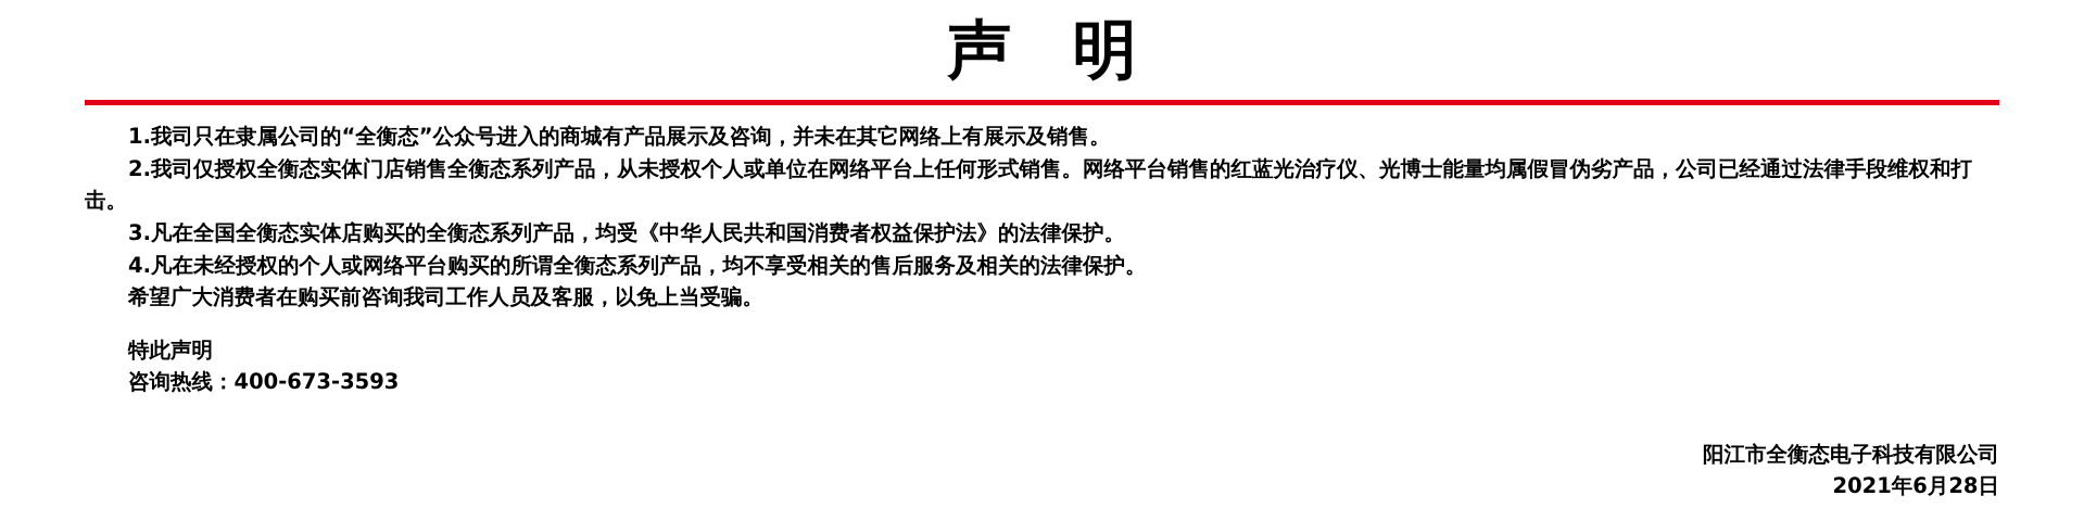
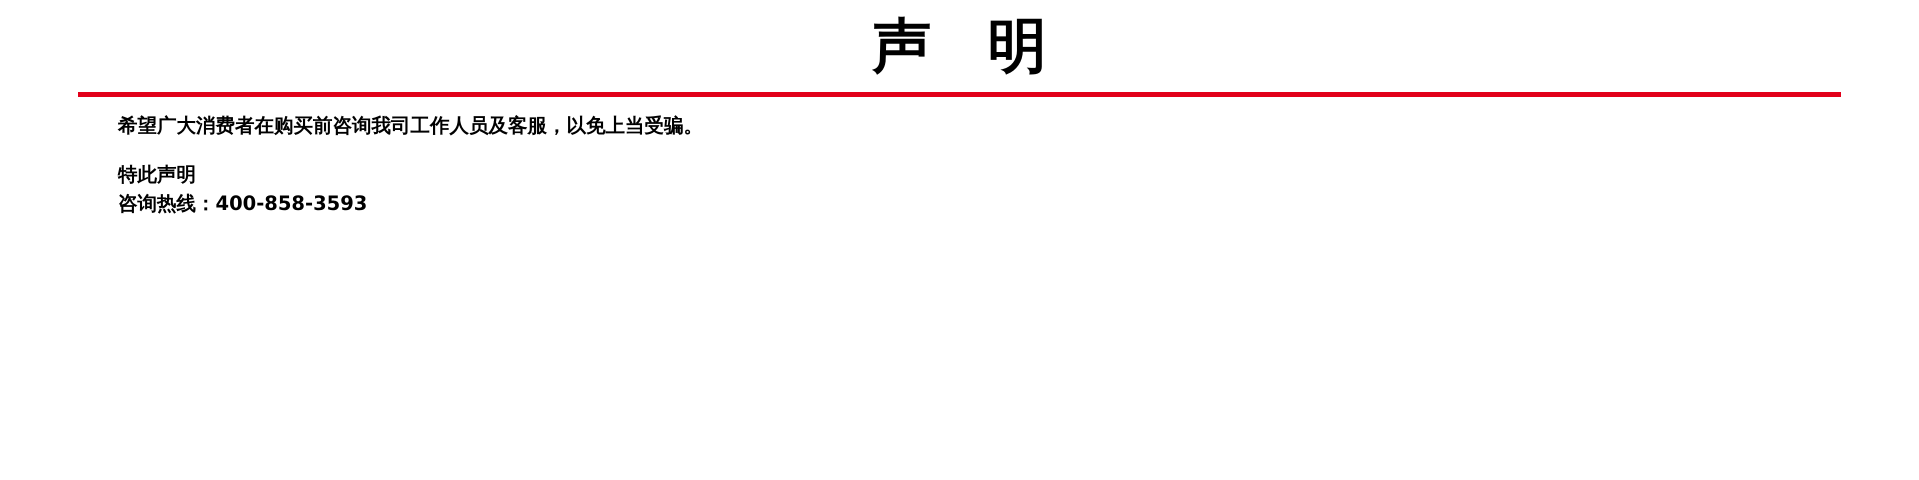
  声 明
- 1.我司只在隶属公司的“全衡态”公众号进入的商城有产品展示及咨询，并未在其它网络上有展示及销售。
- 2.我司仅授权全衡态实体门店销售全衡态系列产品，从未授权个人或单位在网络平台上任何形式销售。网络平台销售的红蓝光治疗仪、光博士能量均属假冒伪劣产品，公司已经通过法律手段维权和打击。
- 3.凡在全国全衡态实体店购买的全衡态系列产品，均受《中华人民共和国消费者权益保护法》的法律保护。
- 4.凡在未经授权的个人或网络平台购买的所谓全衡态系列产品，均不享受相关的售后服务及相关的法律保护。
  希望广大消费者在购买前咨询我司工作人员及客服，以免上当受骗。
  特此声明
- 咨询热线：400-673-3593
+ 咨询热线：400-858-3593
- 阳江市全衡态电子科技有限公司
- 2021年6月28日
